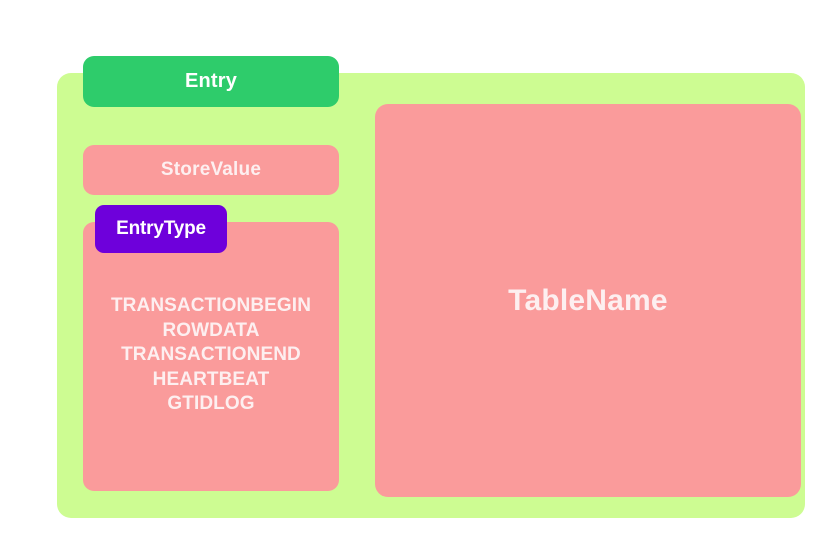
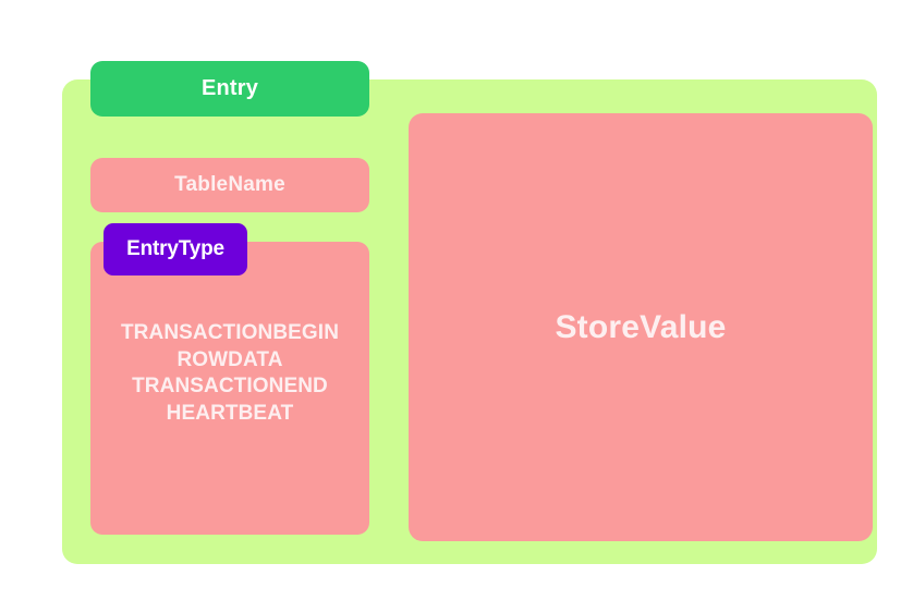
  Entry
- StoreValue
+ TableName
  TRANSACTIONBEGIN
  ROWDATA
  TRANSACTIONEND
  HEARTBEAT
- GTIDLOG
  EntryType
- TableName
+ StoreValue
